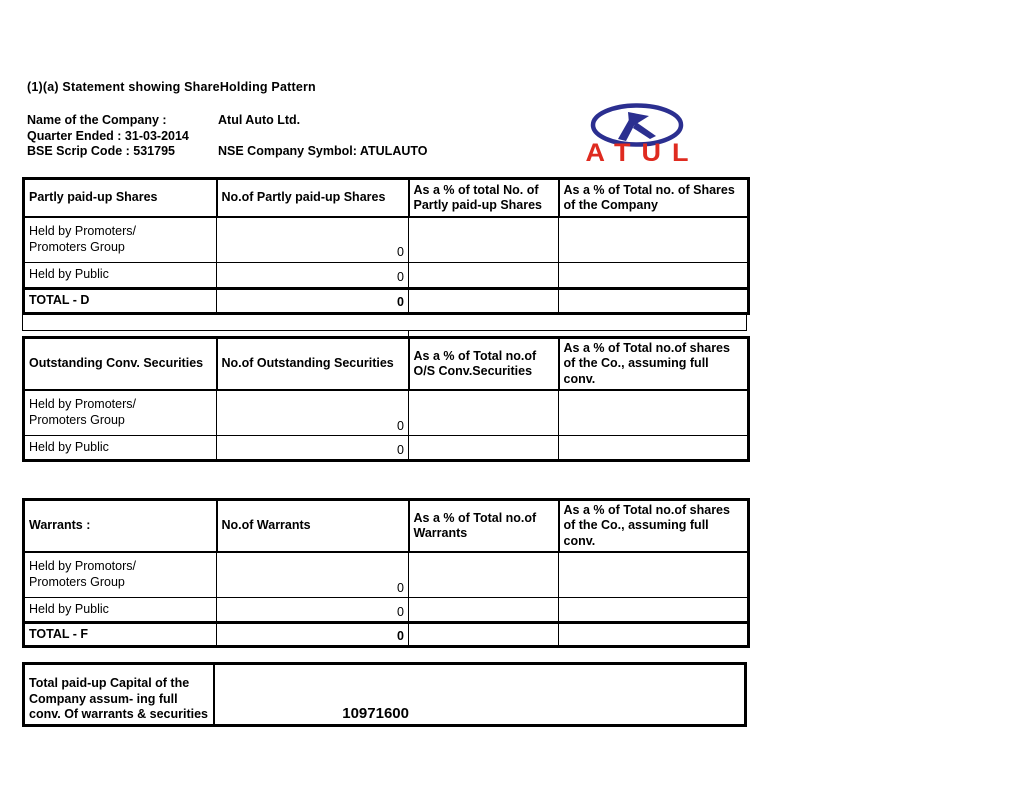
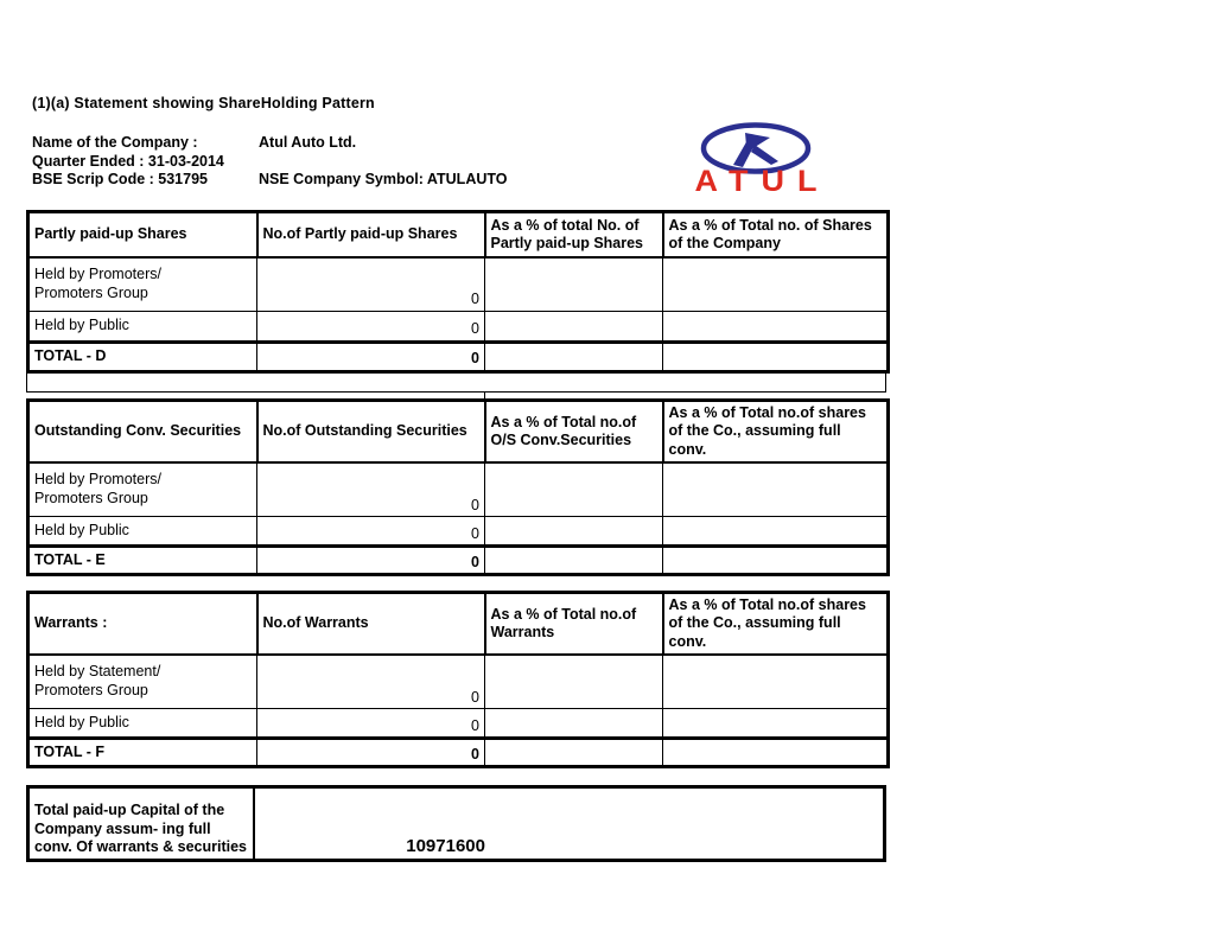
  (1)(a) Statement showing ShareHolding Pattern
  Name of the Company :
  Atul Auto Ltd.
  Quarter Ended : 31-03-2014
  BSE Scrip Code : 531795
  NSE Company Symbol: ATULAUTO
  ATUL
  Partly paid-up Shares	No.of Partly paid-up Shares	As a % of total No. of Partly paid-up Shares	As a % of Total no. of Shares of the Company
  Held by Promoters/ Promoters Group	0
  Held by Public	0
  TOTAL - D	0
  Outstanding Conv. Securities	No.of Outstanding Securities	As a % of Total no.of O/S Conv.Securities	As a % of Total no.of shares of the Co., assuming full conv.
  Held by Promoters/ Promoters Group	0
  Held by Public	0
+ TOTAL - E	0
  Warrants :	No.of Warrants	As a % of Total no.of Warrants	As a % of Total no.of shares of the Co., assuming full conv.
- Held by Promotors/ Promoters Group	0
+ Held by Statement/ Promoters Group	0
  Held by Public	0
  TOTAL - F	0
  Total paid-up Capital of the
  Company assum- ing full
  conv. Of warrants & securities
  10971600
